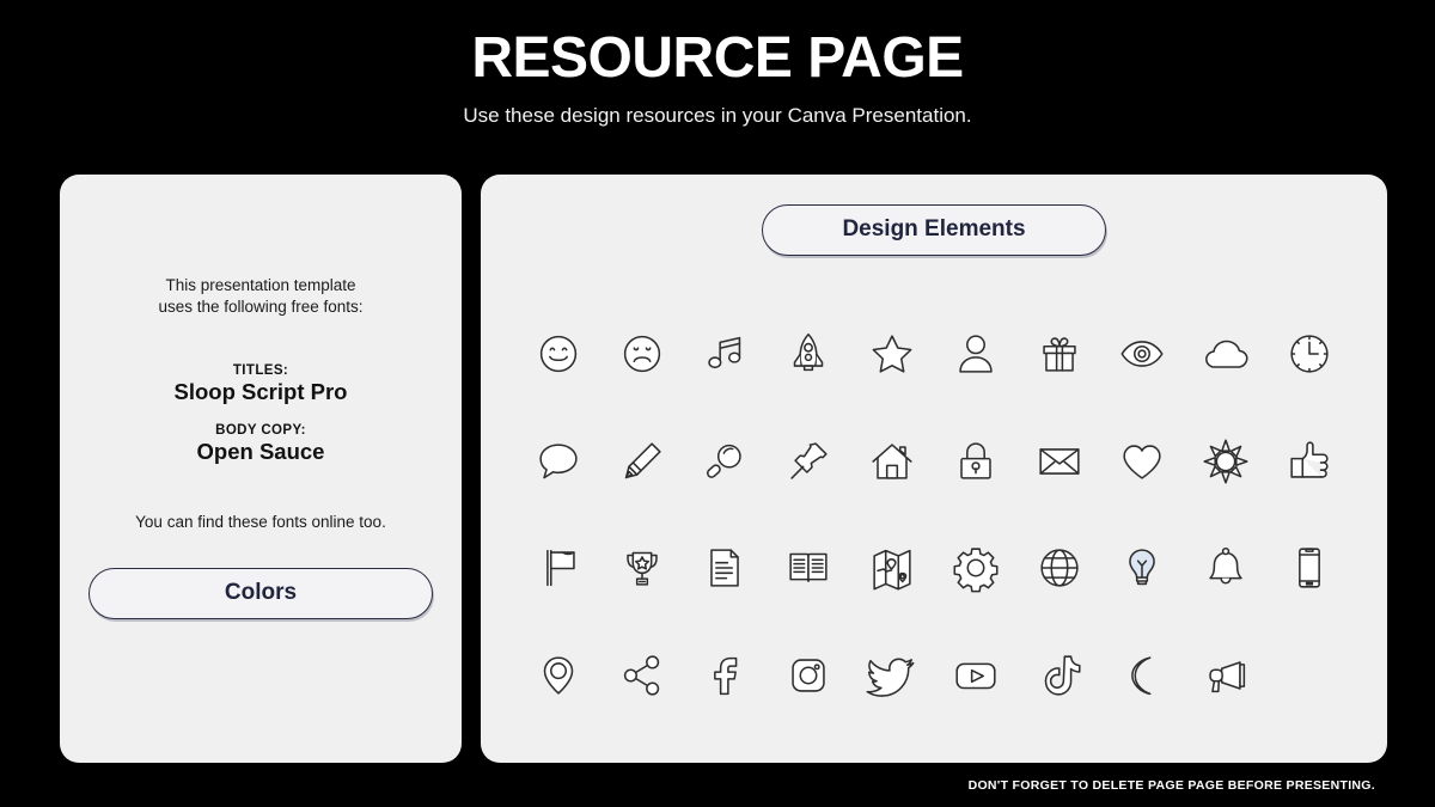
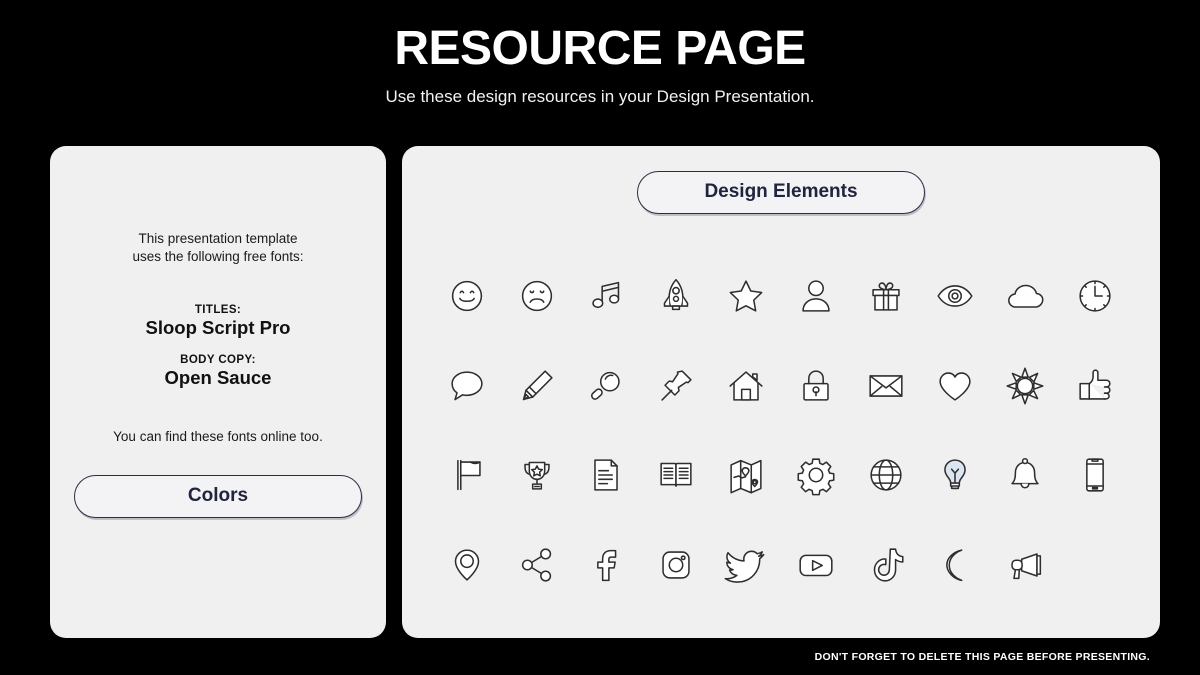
  RESOURCE PAGE
- Use these design resources in your Canva Presentation.
+ Use these design resources in your Design Presentation.
  This presentation template
  uses the following free fonts:
  TITLES:
  Sloop Script Pro
  BODY COPY:
  Open Sauce
  You can find these fonts online too.
  Colors
  Design Elements
- DON'T FORGET TO DELETE PAGE PAGE BEFORE PRESENTING.
+ DON'T FORGET TO DELETE THIS PAGE BEFORE PRESENTING.
